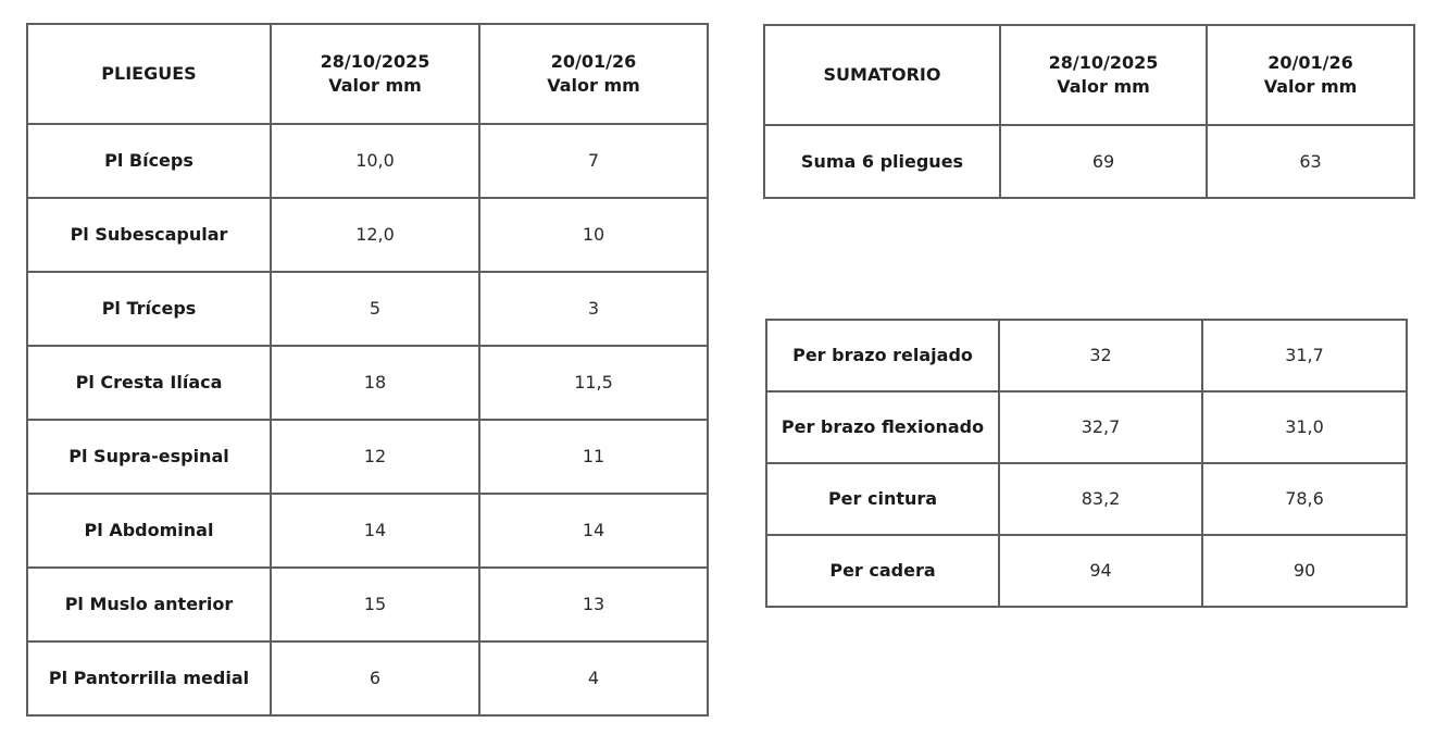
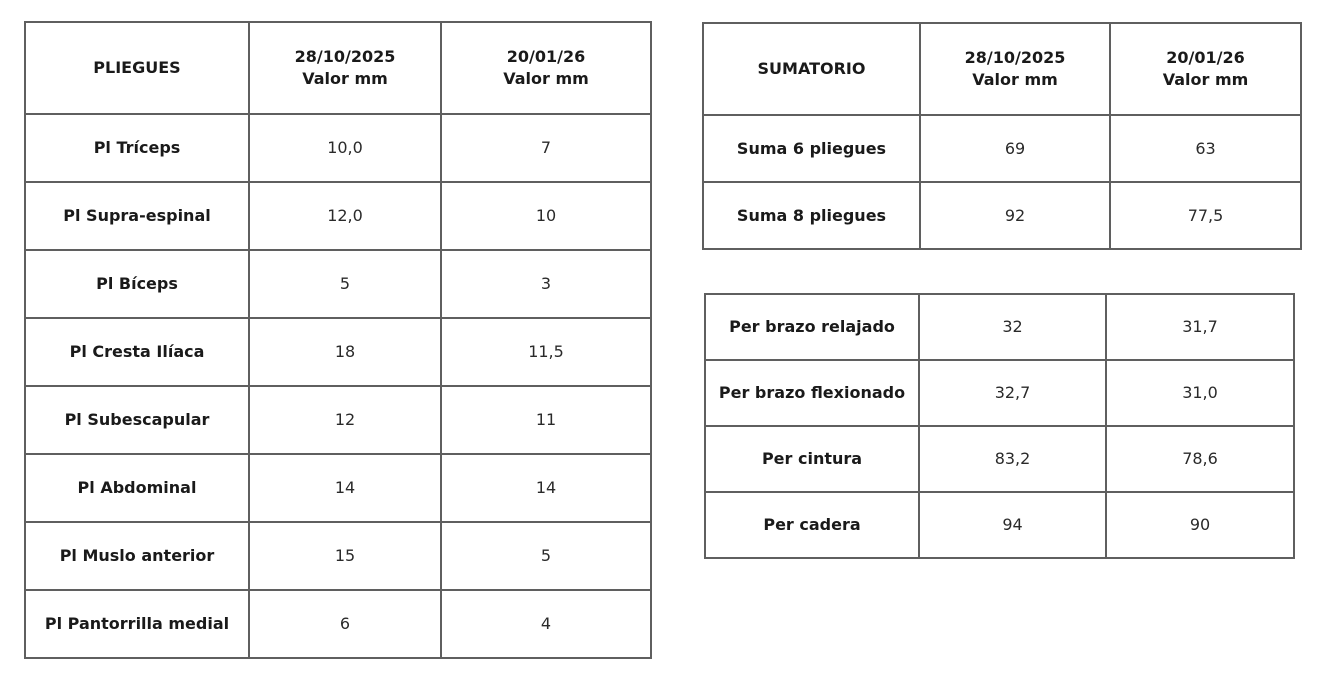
  PLIEGUES	28/10/2025 Valor mm	20/01/26 Valor mm
- Pl Bíceps	10,0	7
+ Pl Tríceps	10,0	7
- Pl Subescapular	12,0	10
+ Pl Supra-espinal	12,0	10
- Pl Tríceps	5	3
+ Pl Bíceps	5	3
  Pl Cresta Ilíaca	18	11,5
- Pl Supra-espinal	12	11
+ Pl Subescapular	12	11
  Pl Abdominal	14	14
- Pl Muslo anterior	15	13
+ Pl Muslo anterior	15	5
  Pl Pantorrilla medial	6	4
  SUMATORIO	28/10/2025 Valor mm	20/01/26 Valor mm
  Suma 6 pliegues	69	63
+ Suma 8 pliegues	92	77,5
  Per brazo relajado	32	31,7
  Per brazo flexionado	32,7	31,0
  Per cintura	83,2	78,6
  Per cadera	94	90
